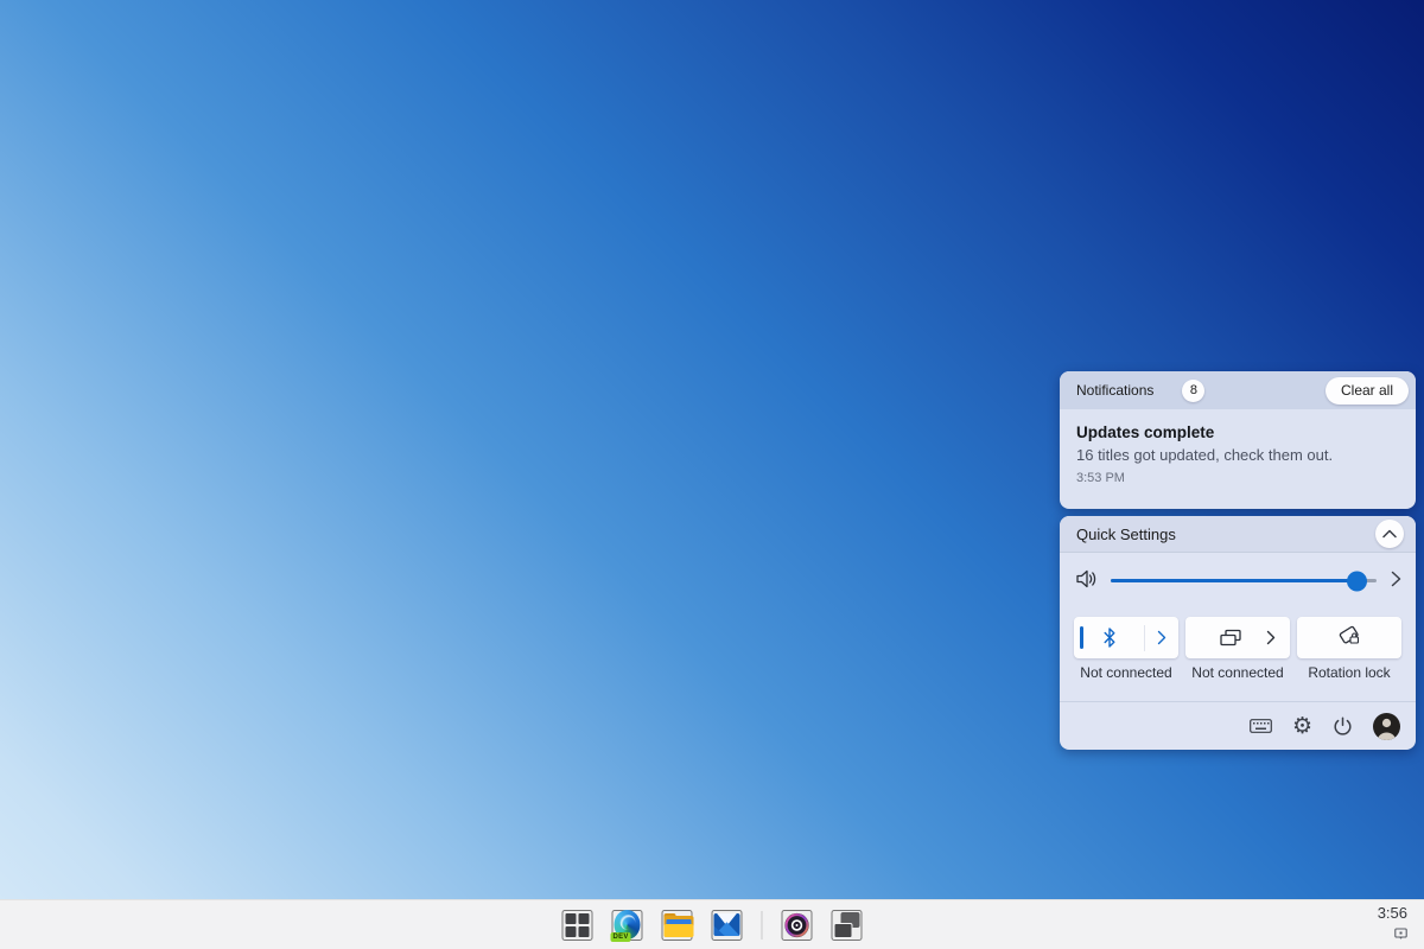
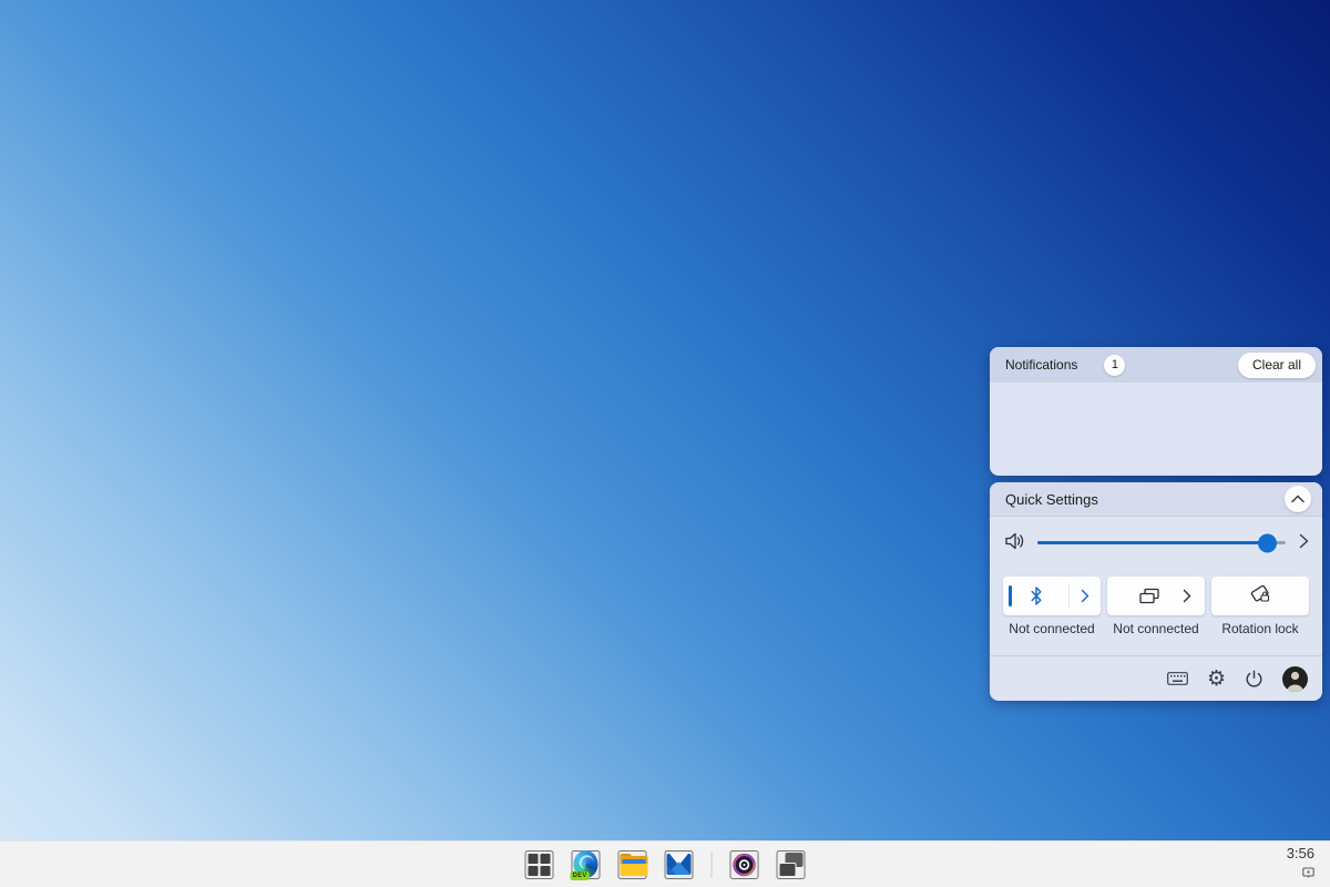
  Notifications
- 8
+ 1
  Clear all
- Updates complete
- 16 titles got updated, check them out.
- 3:53 PM
  Quick Settings
  Not connected
  Not connected
  Rotation lock
  ⚙
  3:56
